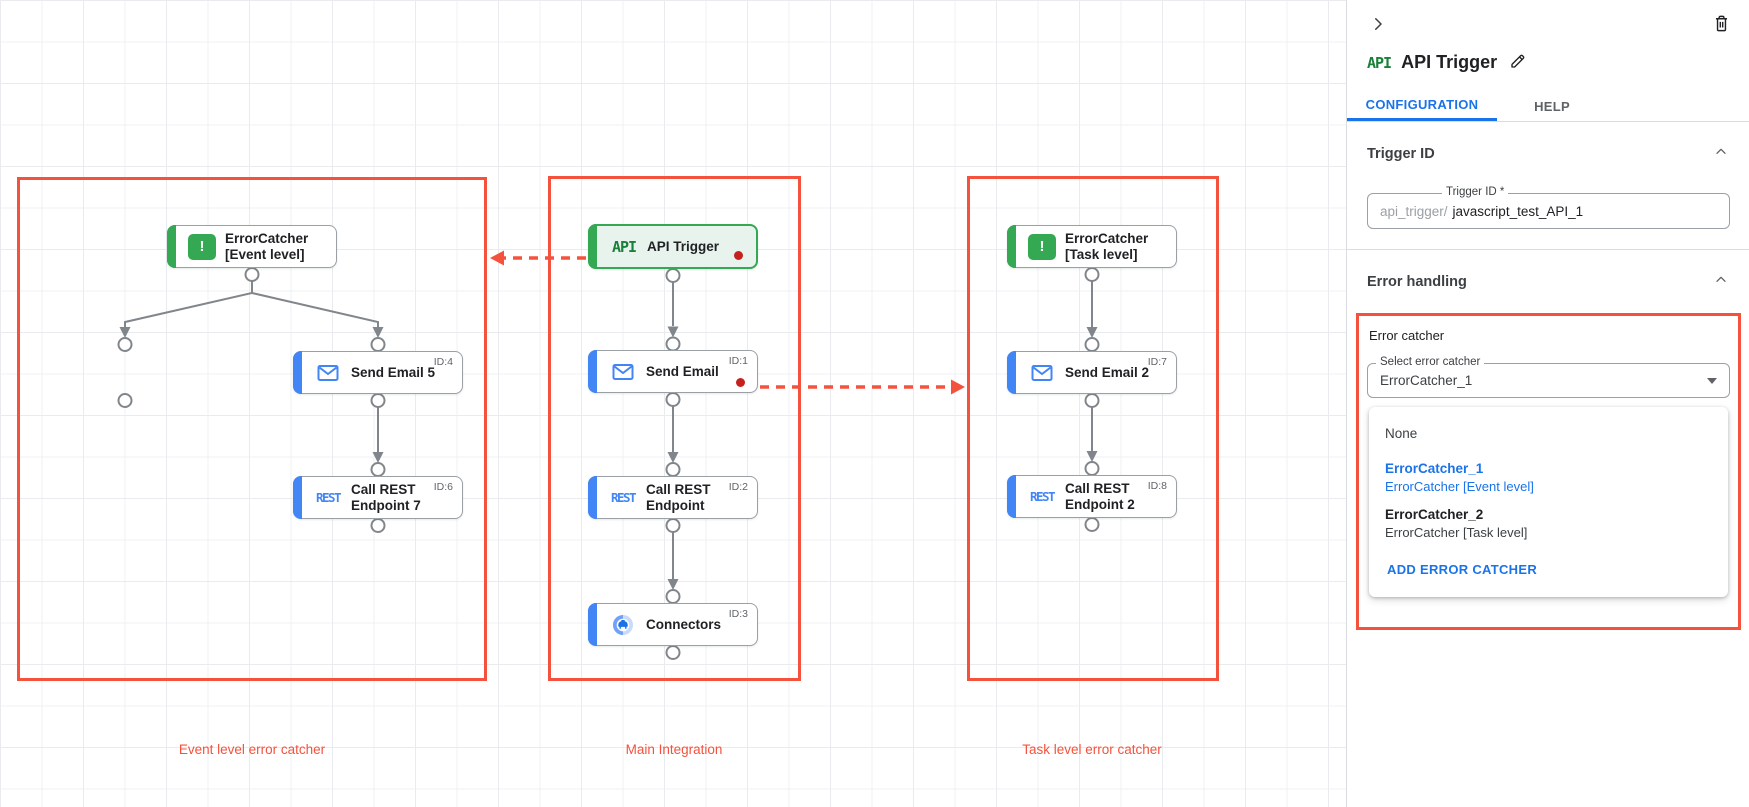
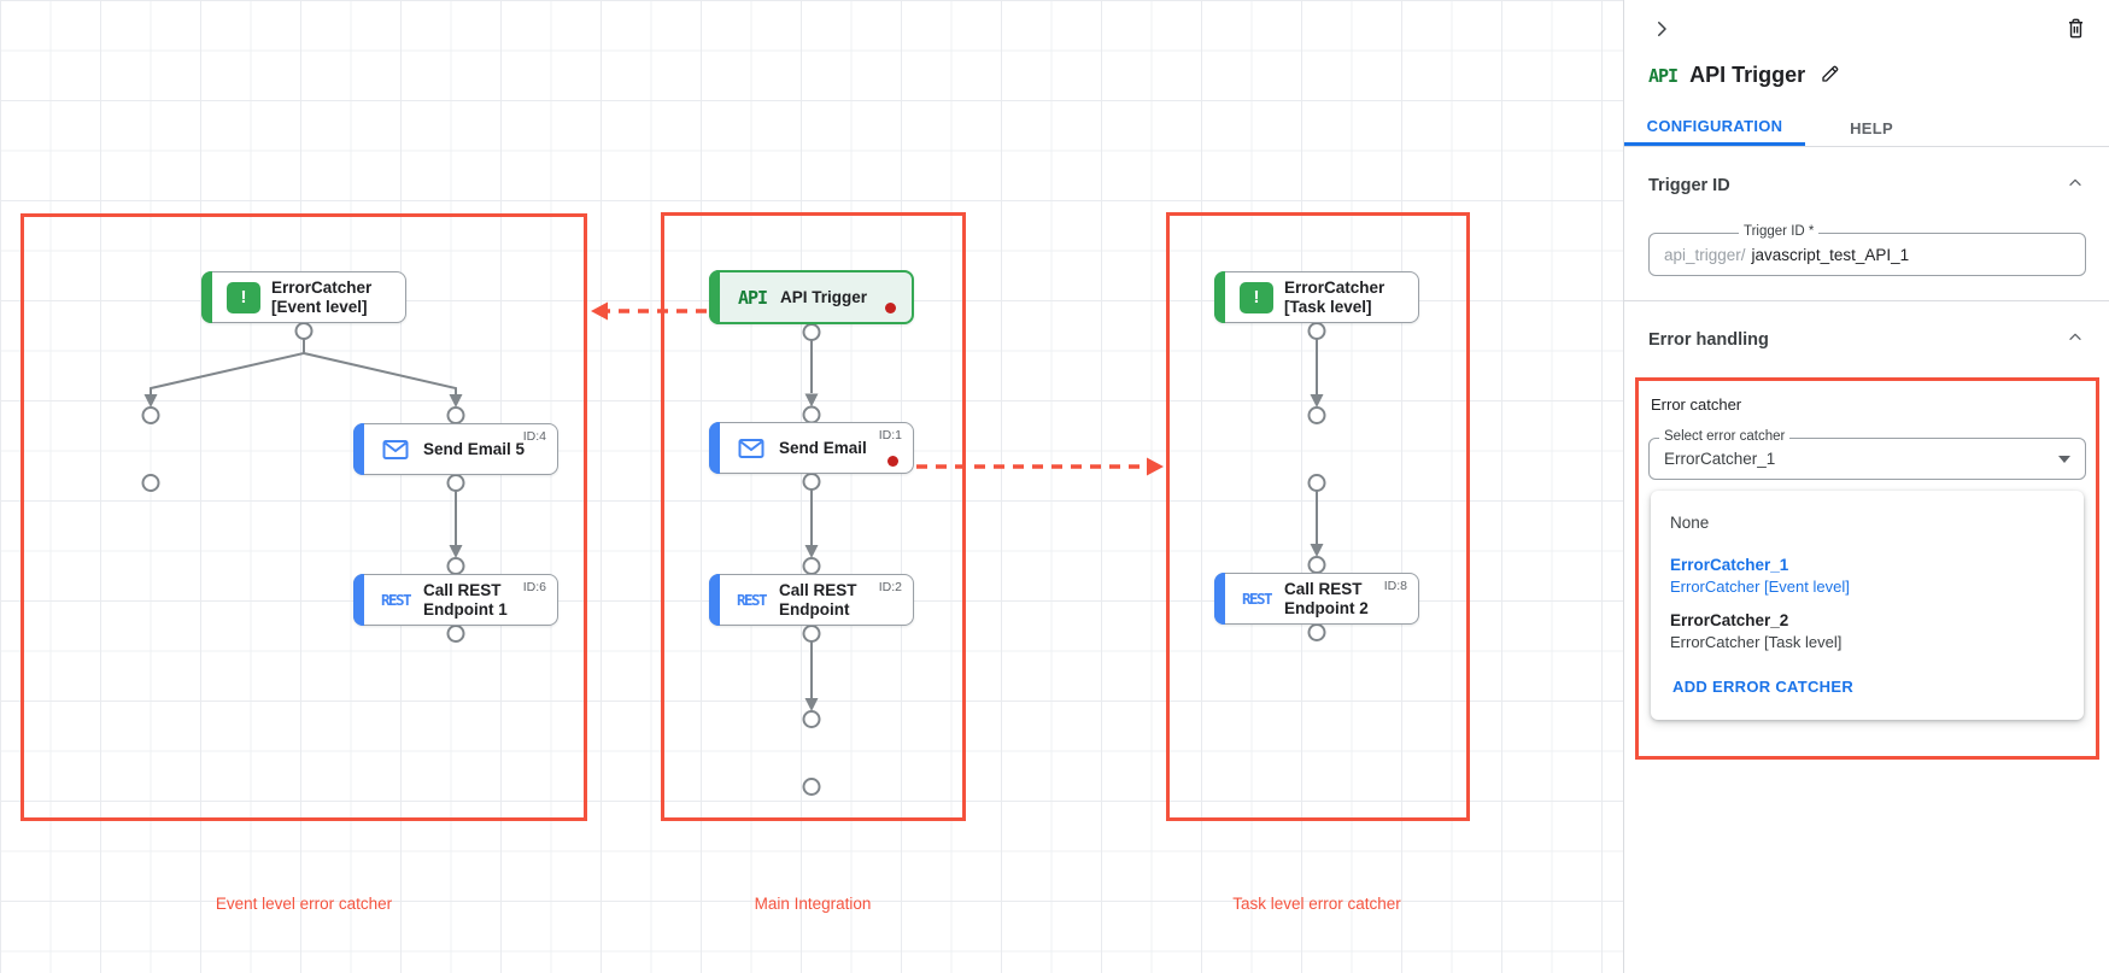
  !
  ErrorCatcher [Event level]
  Send Email 5
  ID:4
  REST
- Call REST Endpoint 7
+ Call REST Endpoint 1
  ID:6
  API
  API Trigger
  Send Email
  ID:1
  REST
  Call REST Endpoint
  ID:2
- Connectors
- ID:3
  !
  ErrorCatcher [Task level]
- Send Email 2
- ID:7
  REST
  Call REST Endpoint 2
  ID:8
  Event level error catcher
  Main Integration
  Task level error catcher
  API
  API Trigger
  CONFIGURATION
  HELP
  Trigger ID
  Trigger ID *
  api_trigger/
  javascript_test_API_1
  Error handling
  Error catcher
  Select error catcher
  ErrorCatcher_1
  None
  ErrorCatcher_1
  ErrorCatcher [Event level]
  ErrorCatcher_2
  ErrorCatcher [Task level]
  ADD ERROR CATCHER
